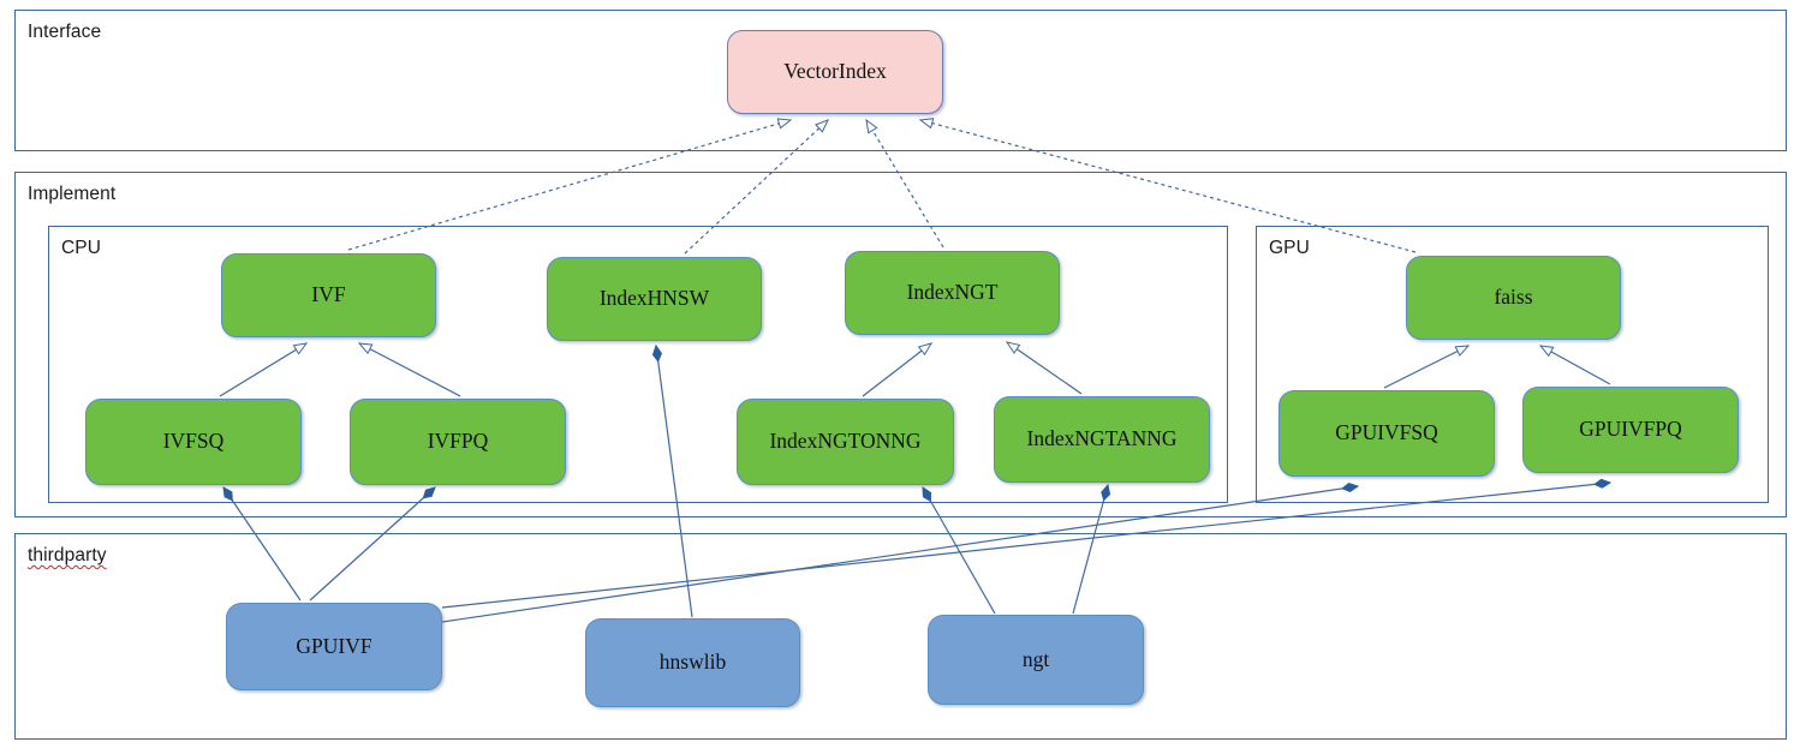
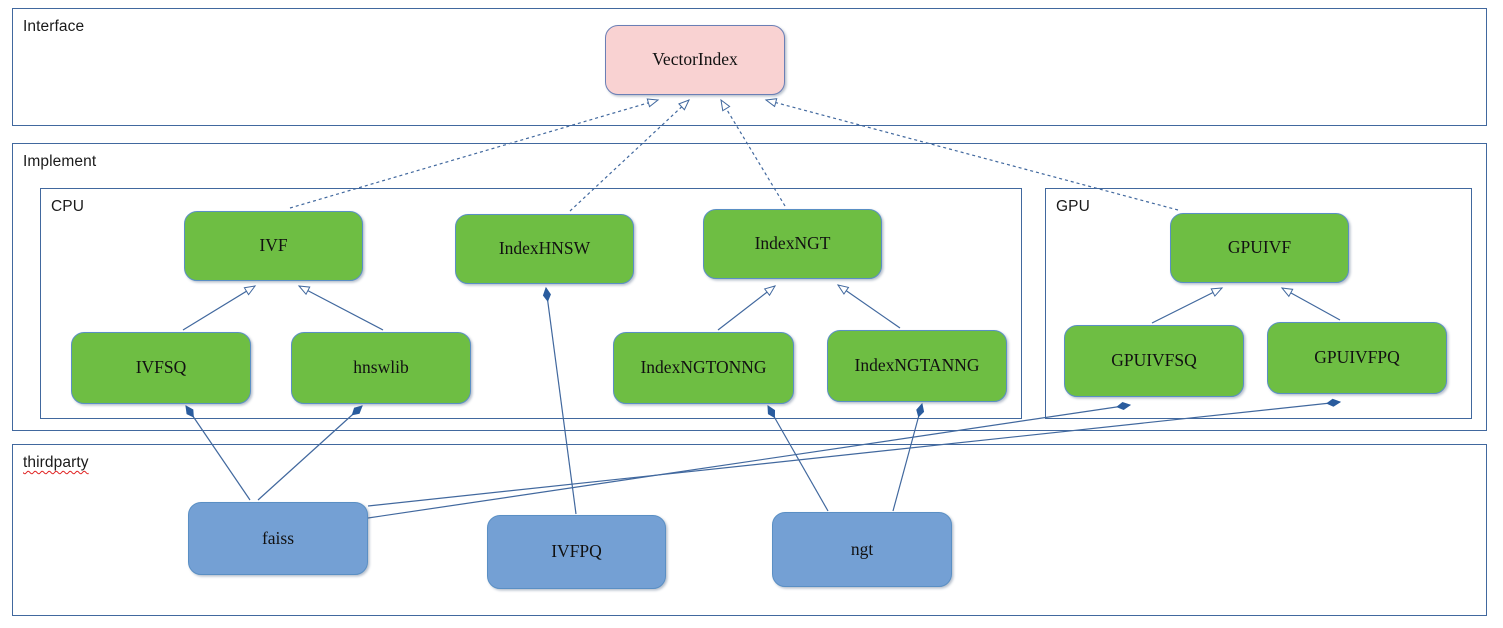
  Interface
  Implement
  CPU
  GPU
  thirdparty
  VectorIndex
  IVF
  IndexHNSW
  IndexNGT
- faiss
+ GPUIVF
  IVFSQ
- IVFPQ
+ hnswlib
  IndexNGTONNG
  IndexNGTANNG
  GPUIVFSQ
  GPUIVFPQ
- GPUIVF
+ faiss
- hnswlib
+ IVFPQ
  ngt
